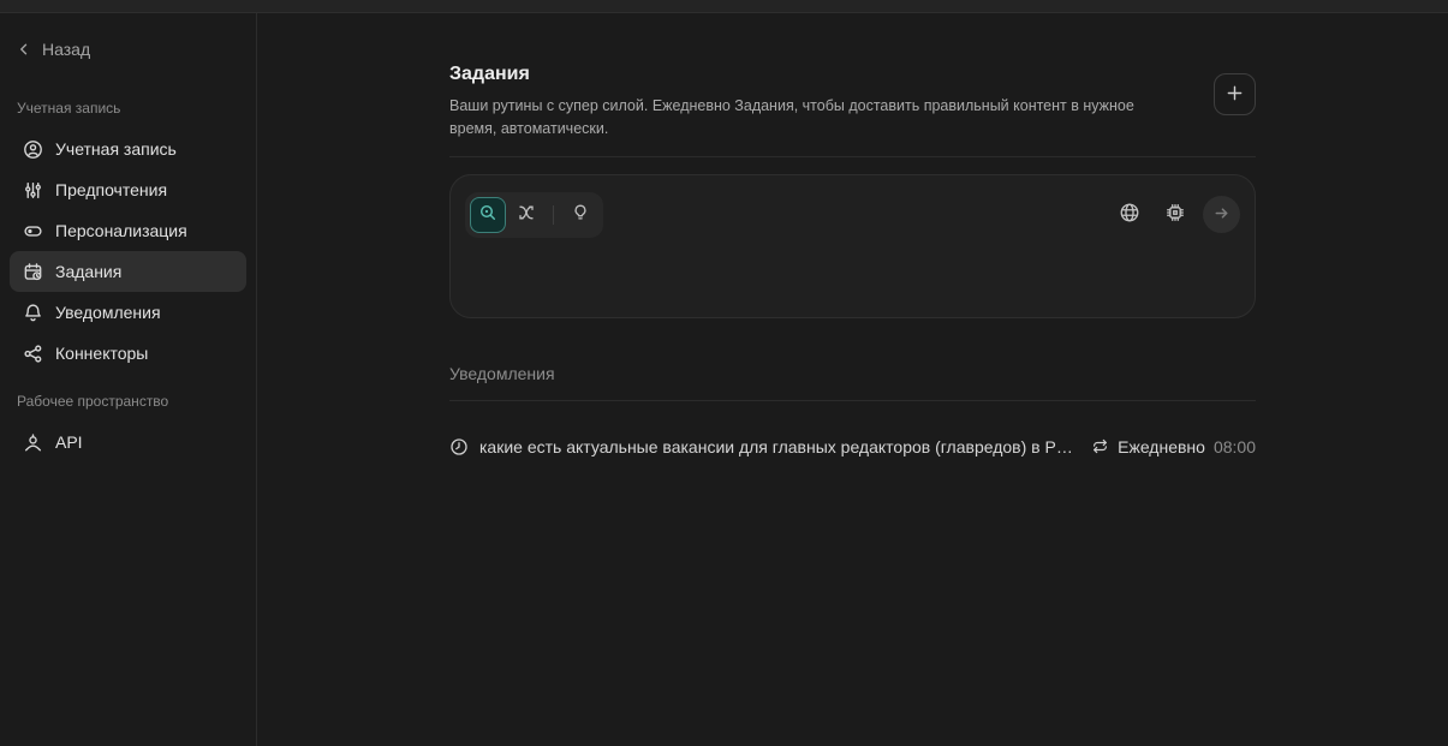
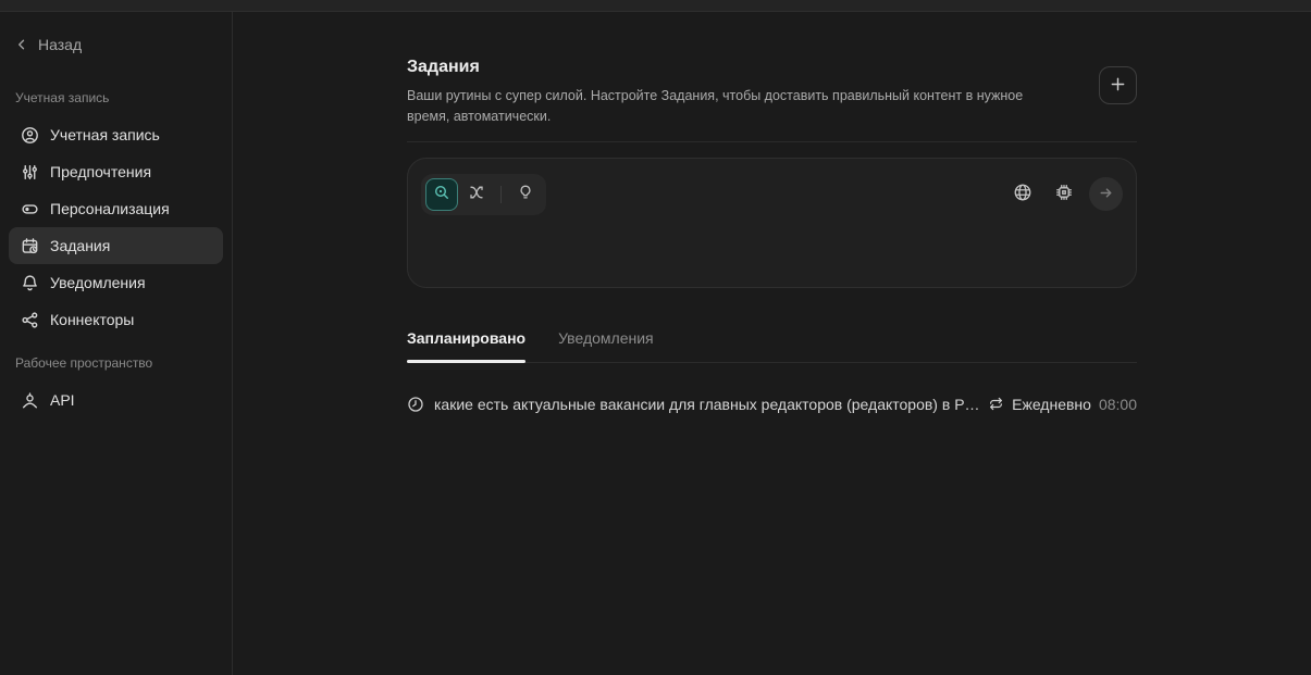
  Назад
  Учетная запись
  Учетная запись
  Предпочтения
  Персонализация
  Задания
  Уведомления
  Коннекторы
  Рабочее пространство
  API
  Задания
- Ваши рутины с супер силой. Ежедневно Задания, чтобы доставить правильный контент в нужное время, автоматически.
+ Ваши рутины с супер силой. Настройте Задания, чтобы доставить правильный контент в нужное время, автоматически.
+ Запланировано
  Уведомления
- какие есть актуальные вакансии для главных редакторов (главредов) в Р…
+ какие есть актуальные вакансии для главных редакторов (редакторов) в Р…
  Ежедневно
  08:00
